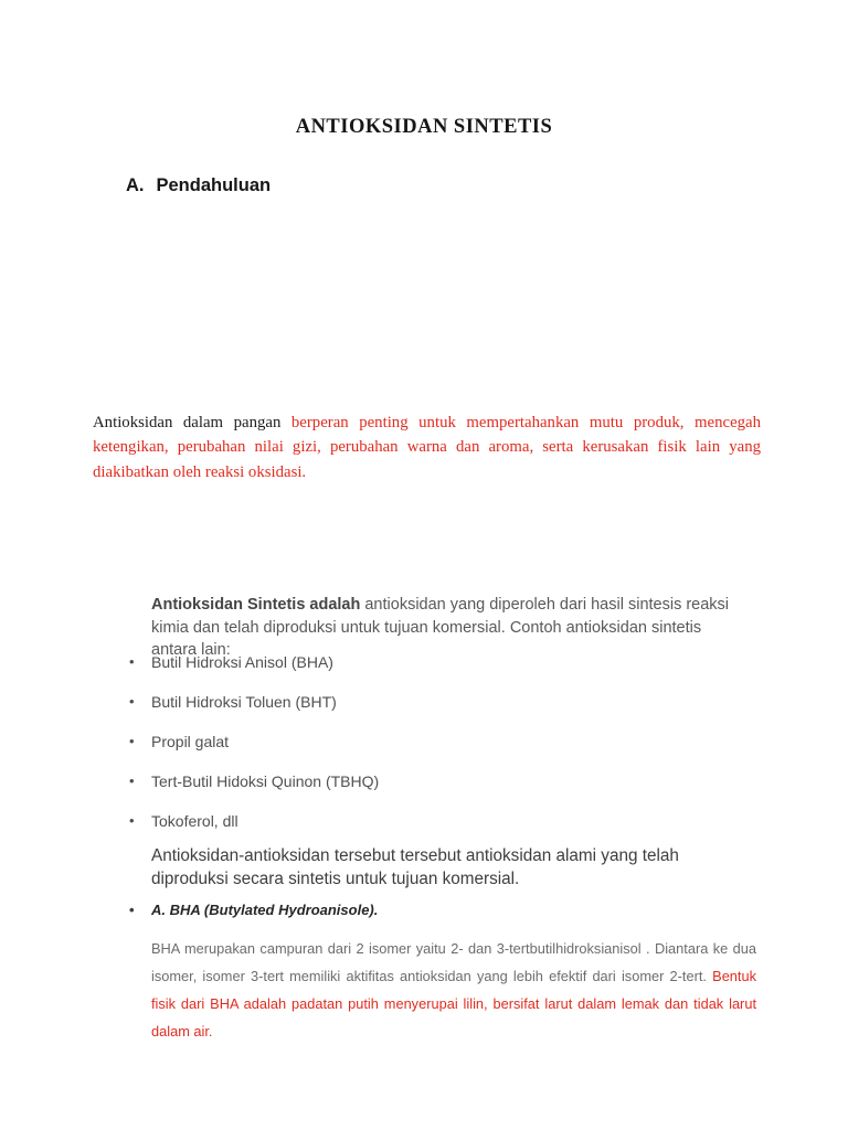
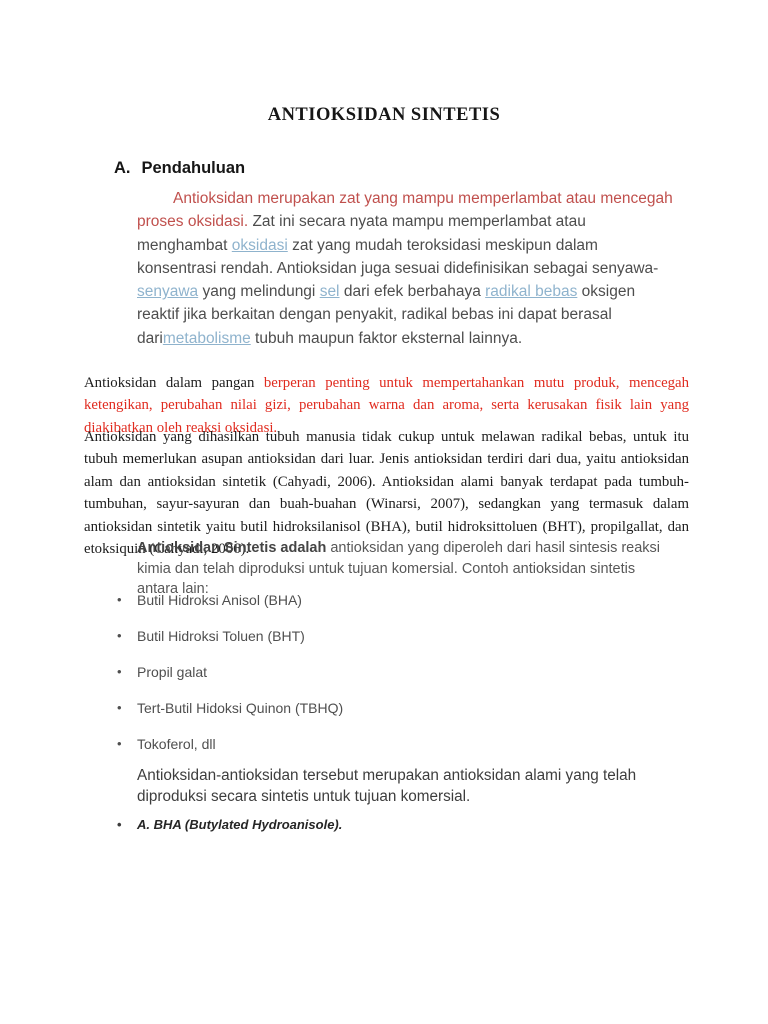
  ANTIOKSIDAN SINTETIS
  A. Pendahuluan
+ Antioksidan merupakan zat yang mampu memperlambat atau mencegah proses oksidasi. Zat ini secara nyata mampu memperlambat atau menghambat oksidasi zat yang mudah teroksidasi meskipun dalam konsentrasi rendah. Antioksidan juga sesuai didefinisikan sebagai senyawa-senyawa yang melindungi sel dari efek berbahaya radikal bebas oksigen reaktif jika berkaitan dengan penyakit, radikal bebas ini dapat berasal darimetabolisme tubuh maupun faktor eksternal lainnya.
  Antioksidan dalam pangan berperan penting untuk mempertahankan mutu produk, mencegah ketengikan, perubahan nilai gizi, perubahan warna dan aroma, serta kerusakan fisik lain yang diakibatkan oleh reaksi oksidasi.
+ Antioksidan yang dihasilkan tubuh manusia tidak cukup untuk melawan radikal bebas, untuk itu tubuh memerlukan asupan antioksidan dari luar. Jenis antioksidan terdiri dari dua, yaitu antioksidan alam dan antioksidan sintetik (Cahyadi, 2006). Antioksidan alami banyak terdapat pada tumbuh-tumbuhan, sayur-sayuran dan buah-buahan (Winarsi, 2007), sedangkan yang termasuk dalam antioksidan sintetik yaitu butil hidroksilanisol (BHA), butil hidroksittoluen (BHT), propilgallat, dan etoksiquin (Cahyadi, 2006).
  Antioksidan Sintetis adalah antioksidan yang diperoleh dari hasil sintesis reaksi kimia dan telah diproduksi untuk tujuan komersial. Contoh antioksidan sintetis antara lain:
  •
  Butil Hidroksi Anisol (BHA)
  •
  Butil Hidroksi Toluen (BHT)
  •
  Propil galat
  •
  Tert-Butil Hidoksi Quinon (TBHQ)
  •
  Tokoferol, dll
- Antioksidan-antioksidan tersebut tersebut antioksidan alami yang telah diproduksi secara sintetis untuk tujuan komersial.
+ Antioksidan-antioksidan tersebut merupakan antioksidan alami yang telah diproduksi secara sintetis untuk tujuan komersial.
  •
  A. BHA (Butylated Hydroanisole).
- BHA merupakan campuran dari 2 isomer yaitu 2- dan 3-tertbutilhidroksianisol . Diantara ke dua isomer, isomer 3-tert memiliki aktifitas antioksidan yang lebih efektif dari isomer 2-tert. Bentuk fisik dari BHA adalah padatan putih menyerupai lilin, bersifat larut dalam lemak dan tidak larut dalam air.
